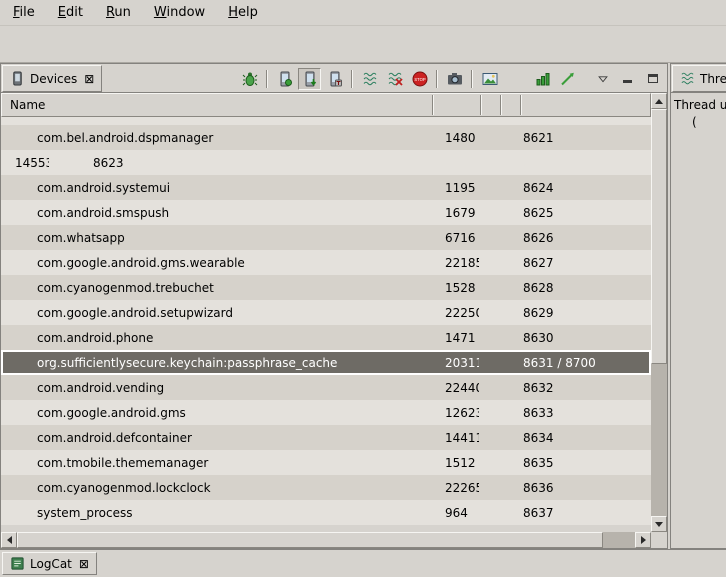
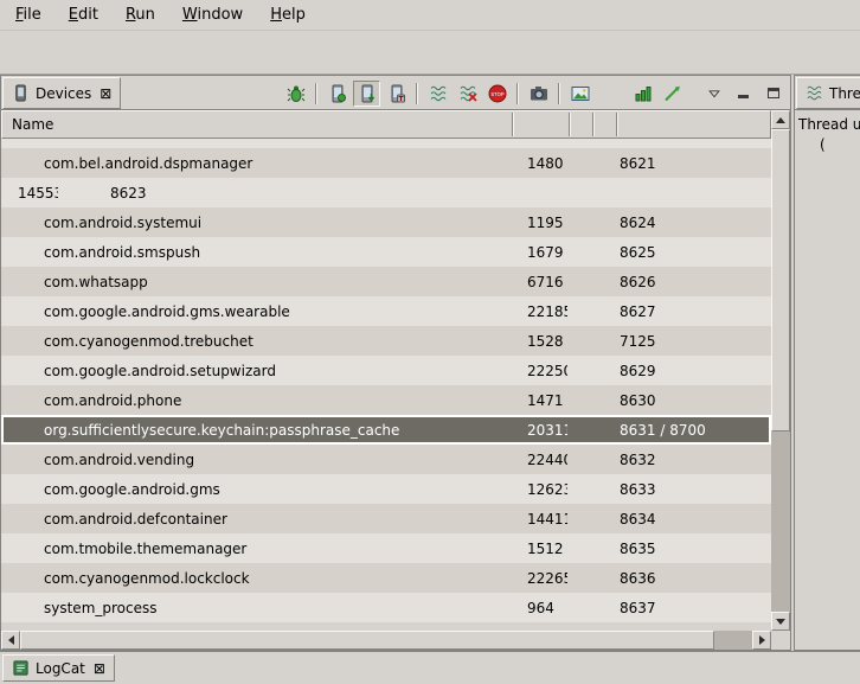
  File
  Edit
  Run
  Window
  Help
  Devices
  ⊠
  Name
  com.bel.android.dspmanager
  1480
  8621
  1455
  8623
  com.android.systemui
  1195
  8624
  com.android.smspush
  1679
  8625
  com.whatsapp
  6716
  8626
  com.google.android.gms.wearable
  2218
  8627
  com.cyanogenmod.trebuchet
  1528
- 8628
+ 7125
  com.google.android.setupwizard
  2225
  8629
  com.android.phone
  1471
  8630
  org.sufficientlysecure.keychain:passphrase_cache
  2031
  8631 / 8700
  com.android.vending
  2244
  8632
  com.google.android.gms
  1262
  8633
  com.android.defcontainer
  1441
  8634
  com.tmobile.thememanager
  1512
  8635
  com.cyanogenmod.lockclock
  2226
  8636
  system_process
  964
  8637
  Thre
  Thread u
  (
  LogCat
  ⊠
